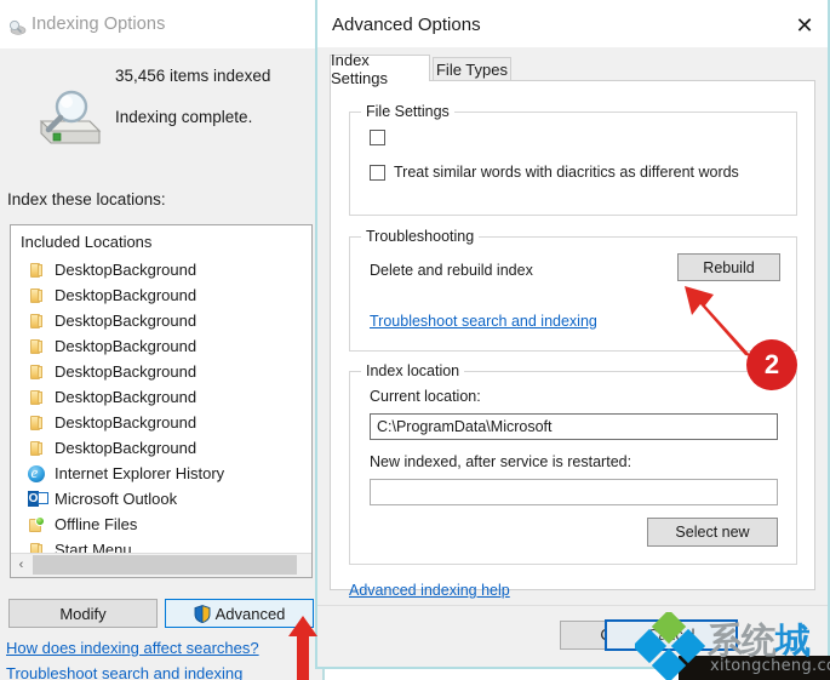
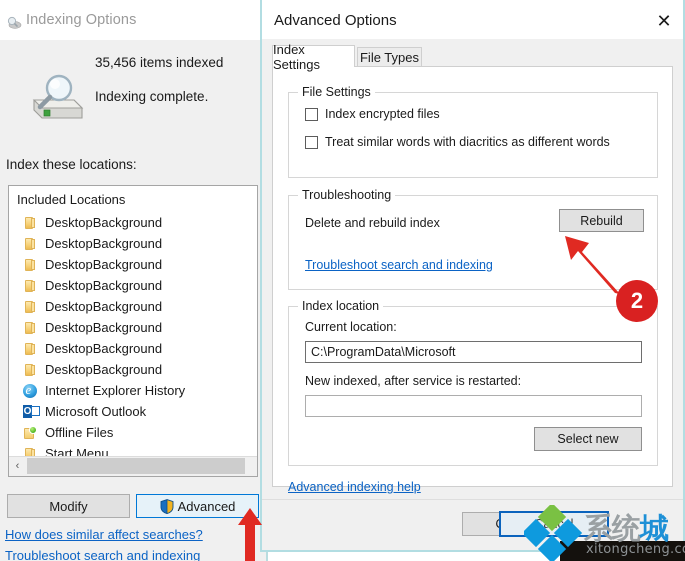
  Indexing Options
  35,456 items indexed
  Indexing complete.
  Index these locations:
  Included Locations
  DesktopBackground
  DesktopBackground
  DesktopBackground
  DesktopBackground
  DesktopBackground
  DesktopBackground
  DesktopBackground
  DesktopBackground
  Internet Explorer History
  Microsoft Outlook
  Offline Files
  Start Menu
  ‹
  Modify
  Advanced
- How does indexing affect searches?
+ How does similar affect searches?
  Troubleshoot search and indexing
  Advanced Options
  ✕
  Index Settings
  File Types
  File Settings
+ Index encrypted files
  Treat similar words with diacritics as different words
  Troubleshooting
  Delete and rebuild index
  Rebuild
  Troubleshoot search and indexing
  Index location
  Current location:
  C:\ProgramData\Microsoft
  New indexed, after service is restarted:
  Select new
  Advanced indexing help
  2
  系统城
  xitongcheng.c
